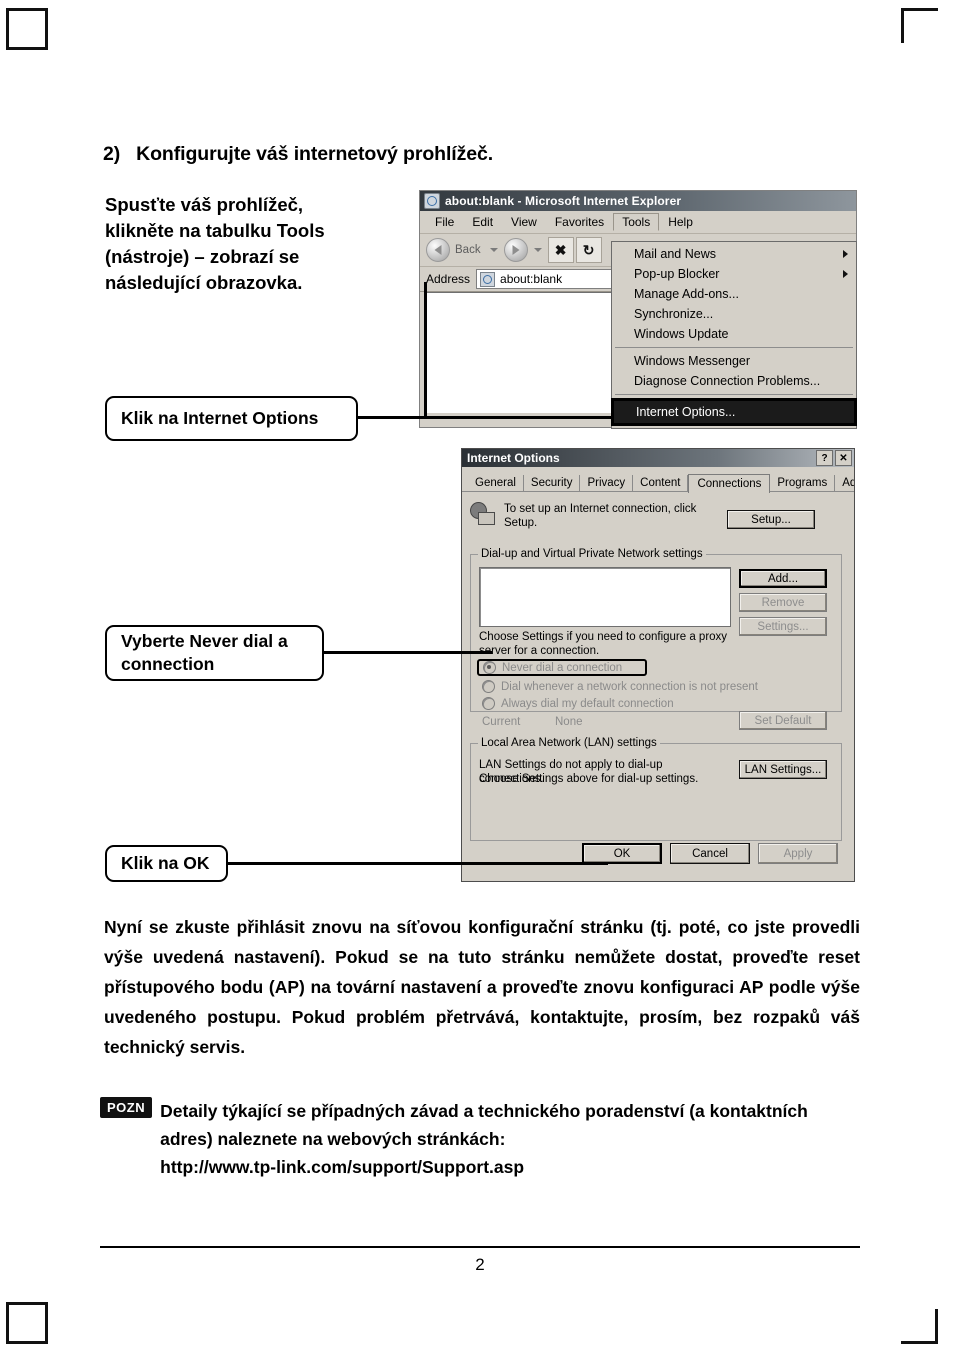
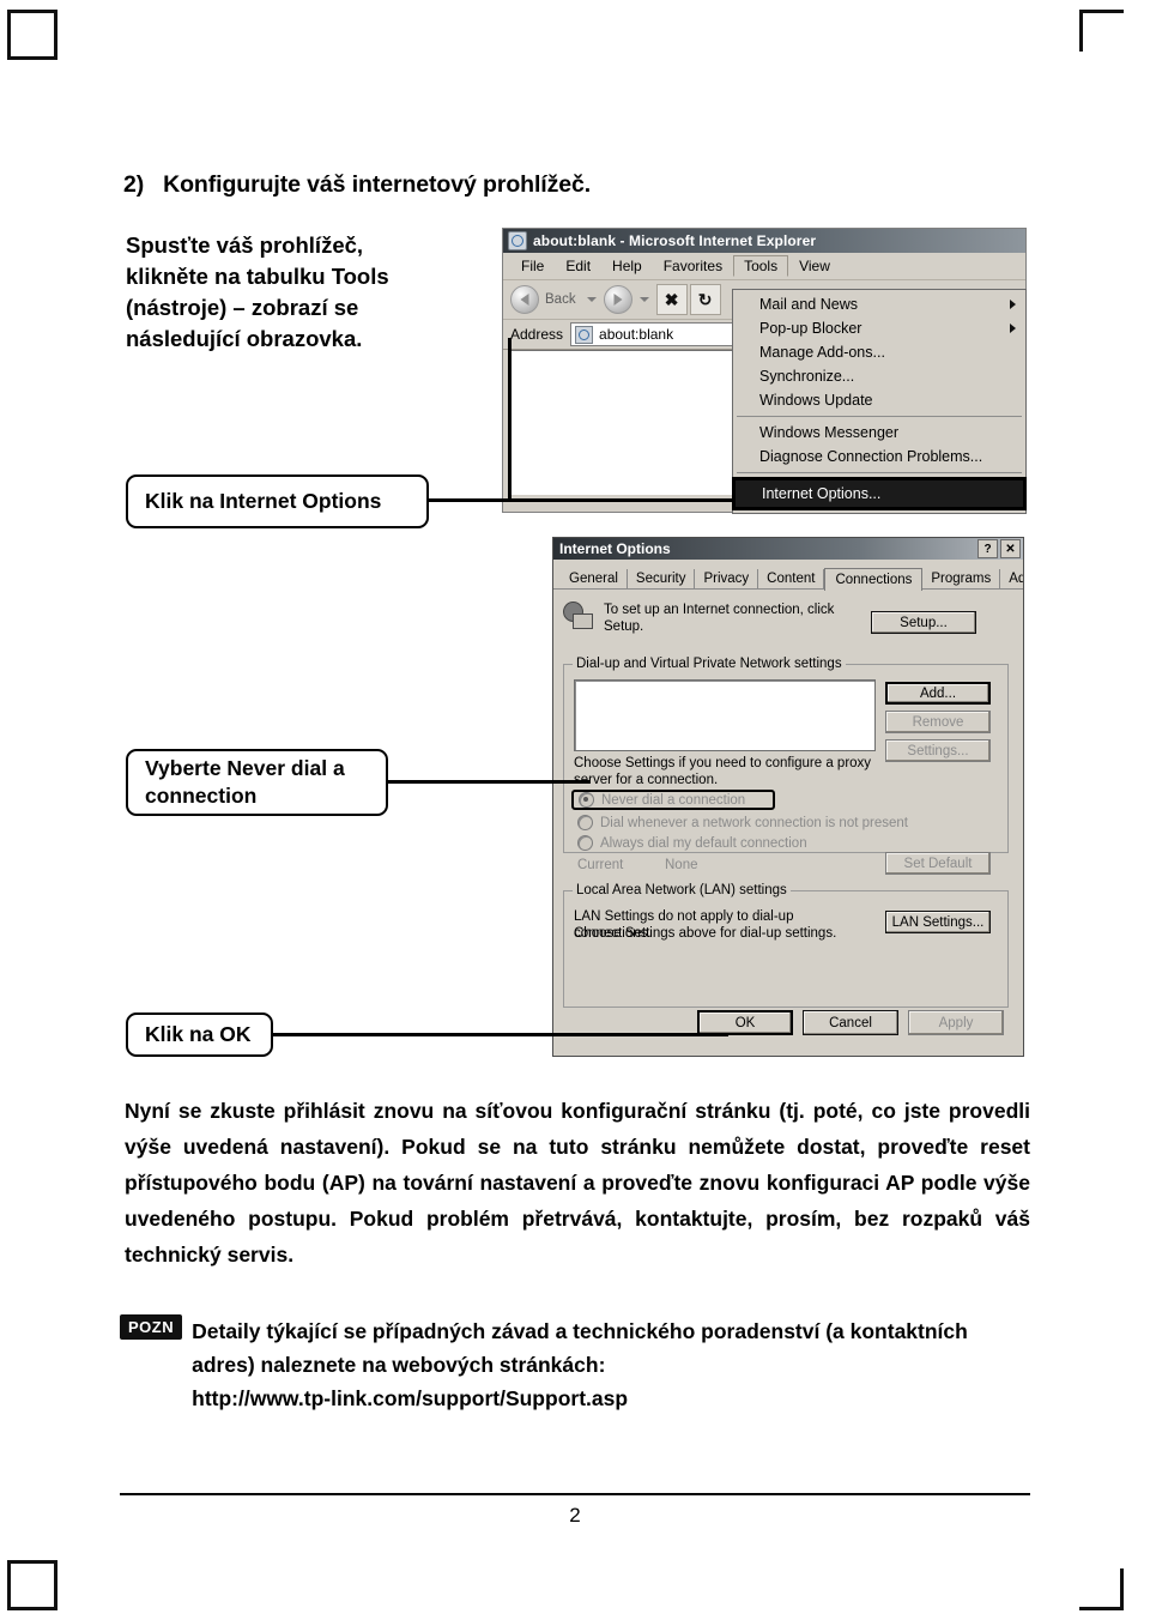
  2) Konfigurujte váš internetový prohlížeč.
  Spusťte váš prohlížeč,
  klikněte na tabulku Tools
  (nástroje) – zobrazí se
  následující obrazovka.
  Klik na Internet Options
  Vyberte Never dial a connection
  Klik na OK
  about:blank - Microsoft Internet Explorer
  File
  Edit
- View
+ Help
  Favorites
  Tools
- Help
+ View
  Back
  ✖
  ↻
  Address
  about:blank
  Mail and News
  Pop-up Blocker
  Manage Add-ons...
  Synchronize...
  Windows Update
  Windows Messenger
  Diagnose Connection Problems...
  Internet Options...
  Internet Options
  ?
  ✕
  General
  Security
  Privacy
  Content
  Connections
  Programs
  To set up an Internet connection, click Setup.
  Setup...
  Dial-up and Virtual Private Network settings
  Add...
  Remove
  Settings...
  Choose Settings if you need to configure a proxy rver for a connection.
  Never dial a connection
  Dial whenever a network connection is not present
  Always dial my default connection
  Current
  None
  Set Default
  Local Area Network (LAN) settings
  LAN Settings do not apply to dial-up connections.
  Choose Settings above for dial-up settings.
  LAN Settings...
  OK
  Cancel
  Apply
  Nyní se zkuste přihlásit znovu na síťovou konfigurační stránku (tj. poté, co jste provedli výše uvedená nastavení). Pokud se na tuto stránku nemůžete dostat, proveďte reset přístupového bodu (AP) na tovární nastavení a proveďte znovu konfiguraci AP podle výše uvedeného postupu. Pokud problém přetrvává, kontaktujte, prosím, bez rozpaků váš technický servis.
  POZN Detaily týkající se případných závad a technického poradenství (a kontaktních adres) naleznete na webových stránkách:
  http://www.tp-link.com/support/Support.asp
  2
